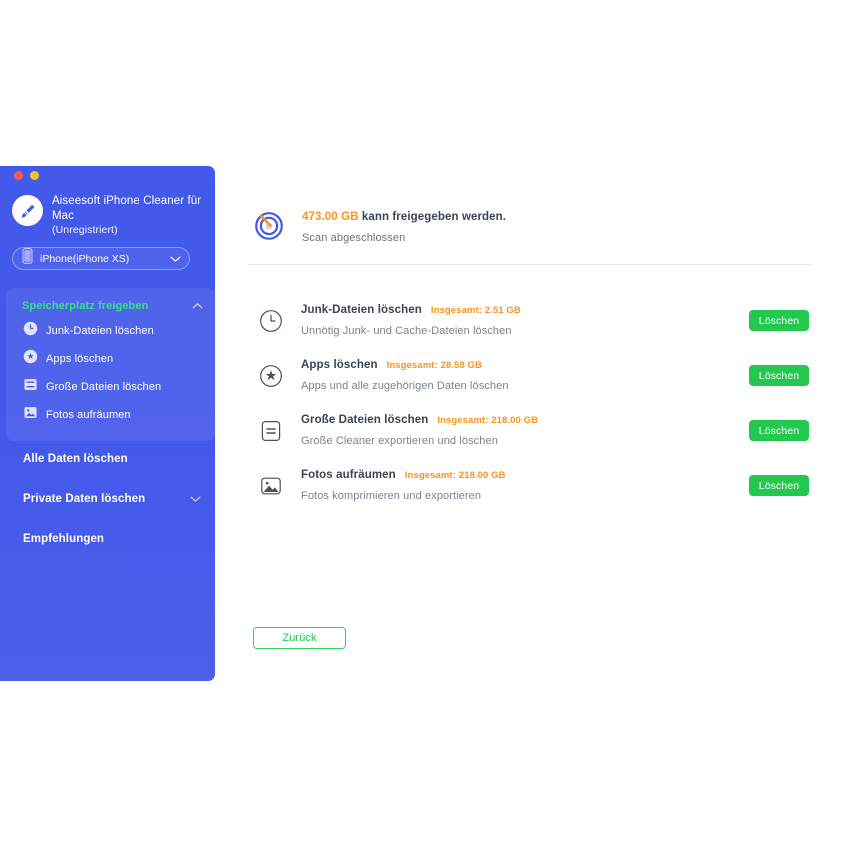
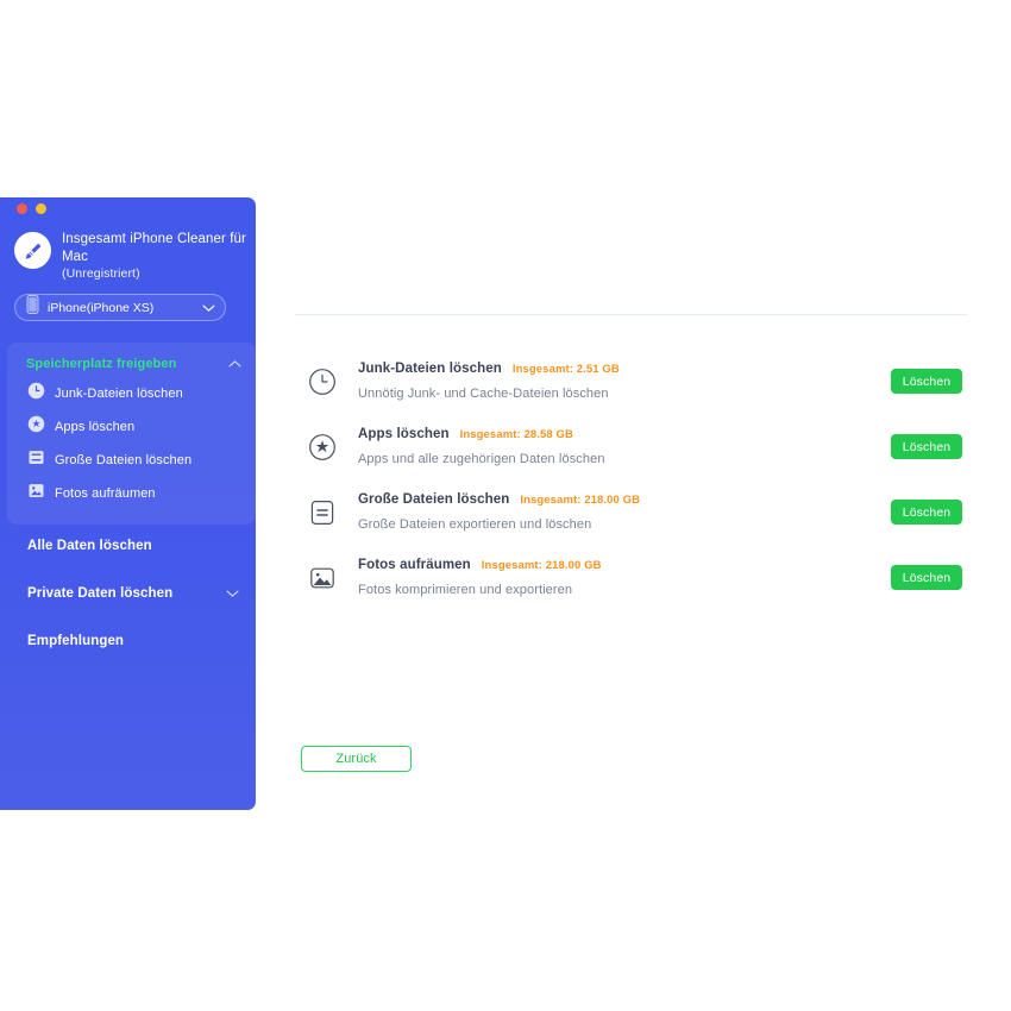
- Aiseesoft iPhone Cleaner für Mac
+ Insgesamt iPhone Cleaner für Mac
  (Unregistriert)
  iPhone(iPhone XS)
  Speicherplatz freigeben
  Junk-Dateien löschen
  Apps löschen
  Große Dateien löschen
  Fotos aufräumen
  Alle Daten löschen
  Private Daten löschen
  Empfehlungen
- 473.00 GB kann freigegeben werden.
- Scan abgeschlossen
  Junk-Dateien löschen
  Insgesamt: 2.51 GB
  Unnötig Junk- und Cache-Dateien löschen
  Löschen
  Apps löschen
  Insgesamt: 28.58 GB
  Apps und alle zugehörigen Daten löschen
  Löschen
  Große Dateien löschen
  Insgesamt: 218.00 GB
- Große Cleaner exportieren und löschen
+ Große Dateien exportieren und löschen
  Löschen
  Fotos aufräumen
  Insgesamt: 218.00 GB
  Fotos komprimieren und exportieren
  Löschen
  Zurück
